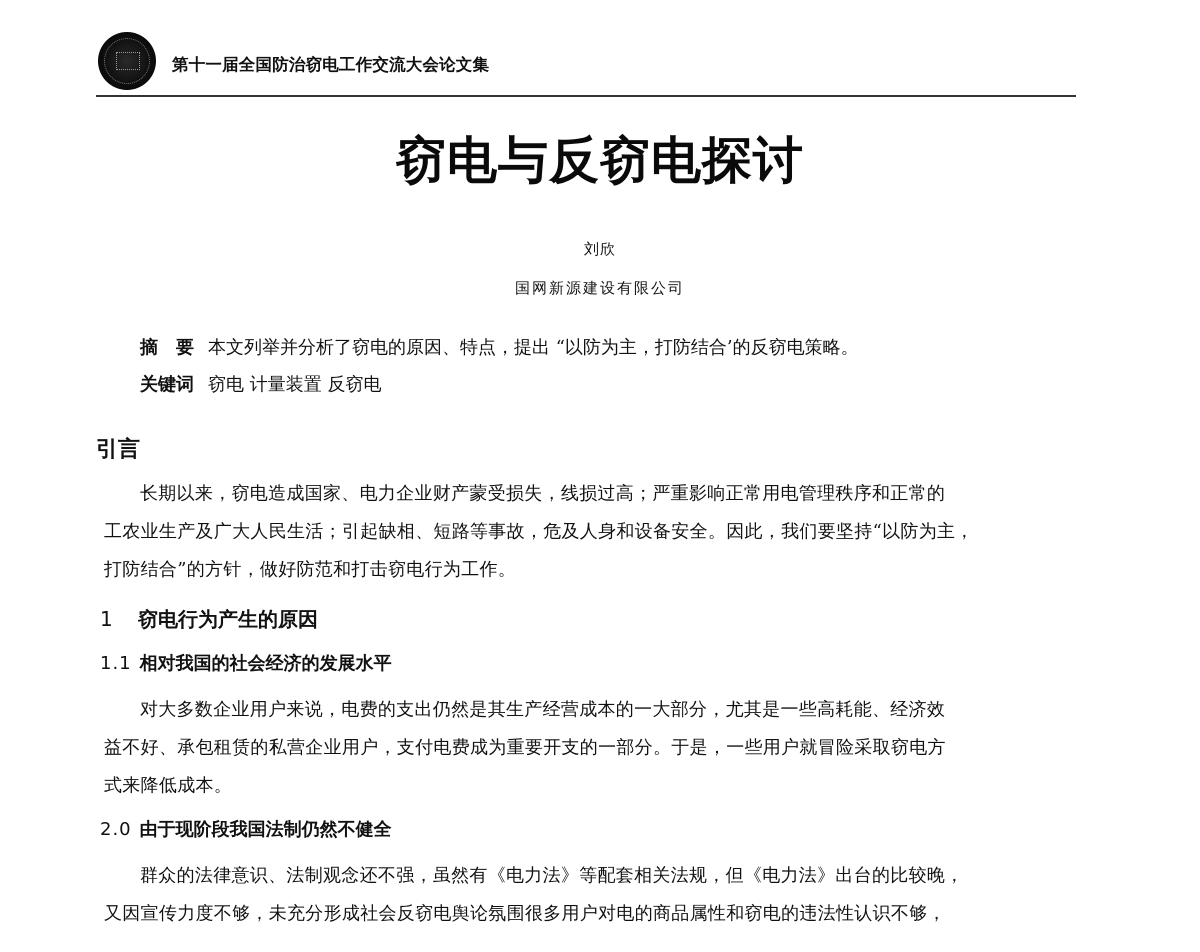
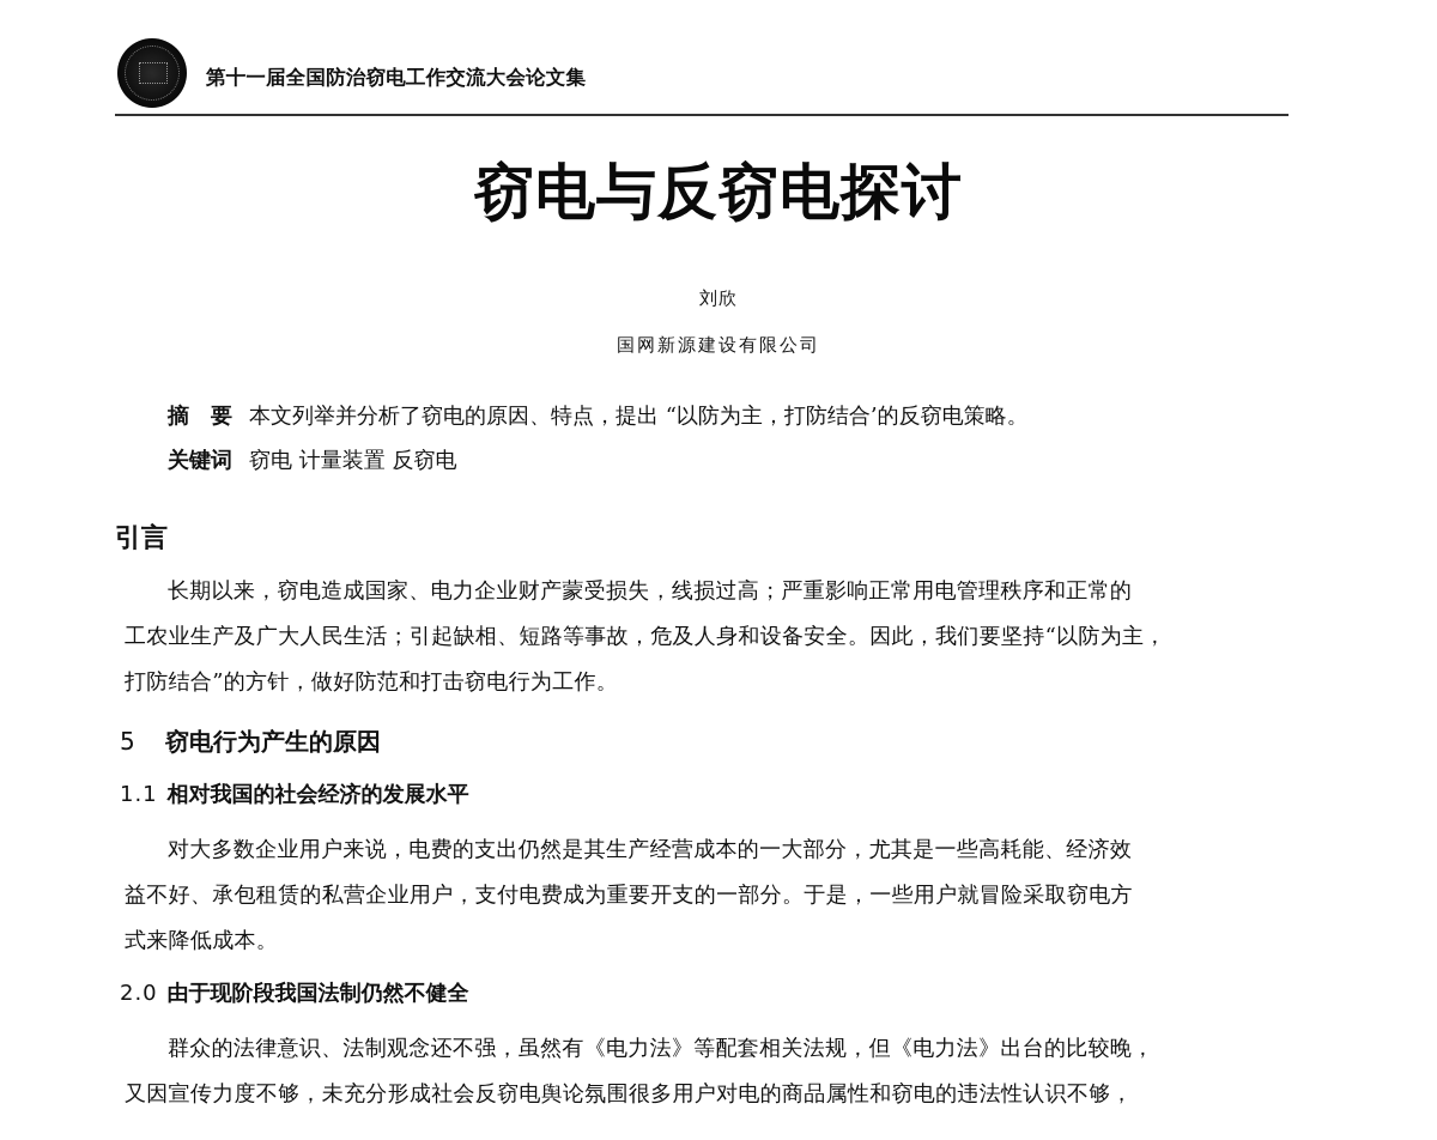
  第十一届全国防治窃电工作交流大会论文集
  窃电与反窃电探讨
  刘欣
  国网新源建设有限公司
  摘 要 本文列举并分析了窃电的原因、特点，提出 “以防为主，打防结合’的反窃电策略。
  关键词 窃电 计量装置 反窃电
  引言
  长期以来，窃电造成国家、电力企业财产蒙受损失，线损过高；严重影响正常用电管理秩序和正常的
  工农业生产及广大人民生活；引起缺相、短路等事故，危及人身和设备安全。因此，我们要坚持“以防为主，
  打防结合”的方针，做好防范和打击窃电行为工作。
- 1 窃电行为产生的原因
+ 5 窃电行为产生的原因
  1.1 相对我国的社会经济的发展水平
  对大多数企业用户来说，电费的支出仍然是其生产经营成本的一大部分，尤其是一些高耗能、经济效
  益不好、承包租赁的私营企业用户，支付电费成为重要开支的一部分。于是，一些用户就冒险采取窃电方
  式来降低成本。
  2.0 由于现阶段我国法制仍然不健全
  群众的法律意识、法制观念还不强，虽然有《电力法》等配套相关法规，但《电力法》出台的比较晚，
  又因宣传力度不够，未充分形成社会反窃电舆论氛围很多用户对电的商品属性和窃电的违法性认识不够，
